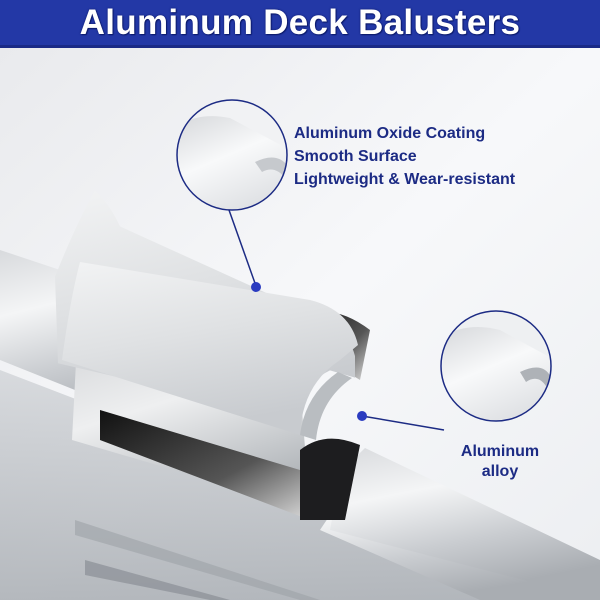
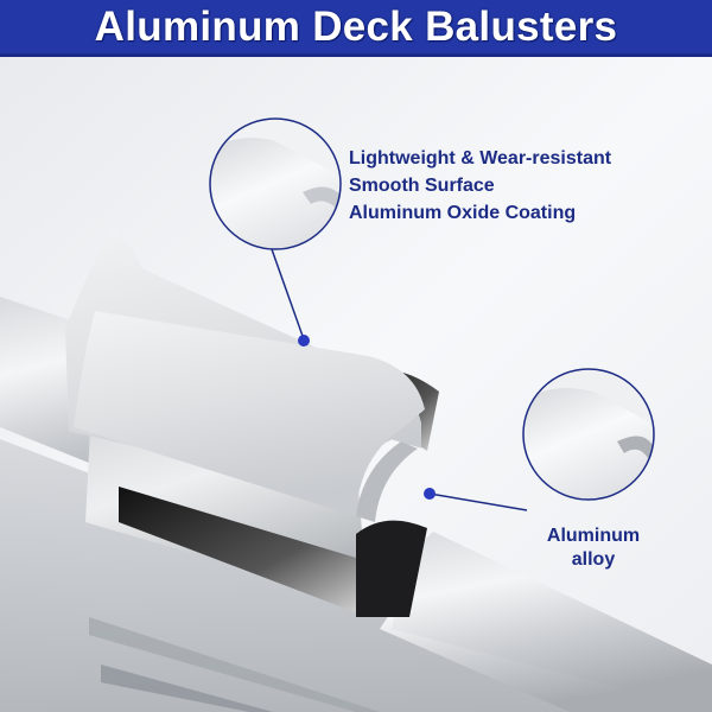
  Aluminum Deck Balusters
- Aluminum Oxide Coating
+ Lightweight & Wear-resistant
  Smooth Surface
- Lightweight & Wear-resistant
+ Aluminum Oxide Coating
  Aluminum
  alloy
